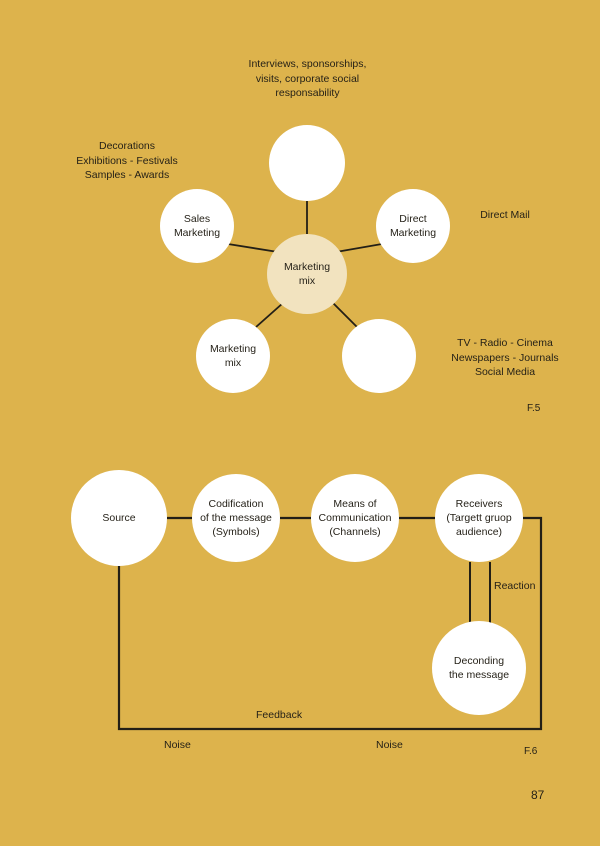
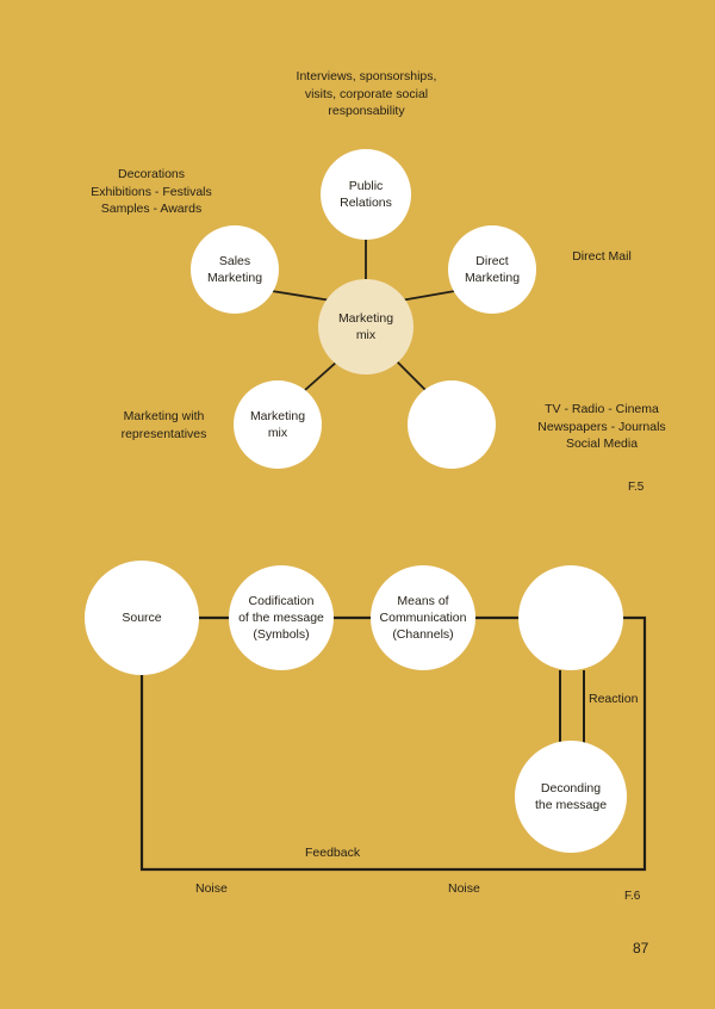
+ Public
+ Relations
  Sales
  Marketing
  Direct
  Marketing
  Marketing
  mix
  Marketing
  mix
  Interviews, sponsorships,
  visits, corporate social
  responsability
  Decorations
  Exhibitions - Festivals
  Samples - Awards
  Direct Mail
+ Marketing with
+ representatives
  TV - Radio - Cinema
  Newspapers - Journals
  Social Media
  F.5
  Source
  Codification
  of the message
  (Symbols)
  Means of
  Communication
  (Channels)
- Receivers
- (Targett gruop
- audience)
  Deconding
  the message
  Reaction
  Feedback
  Noise
  Noise
  F.6
  87
